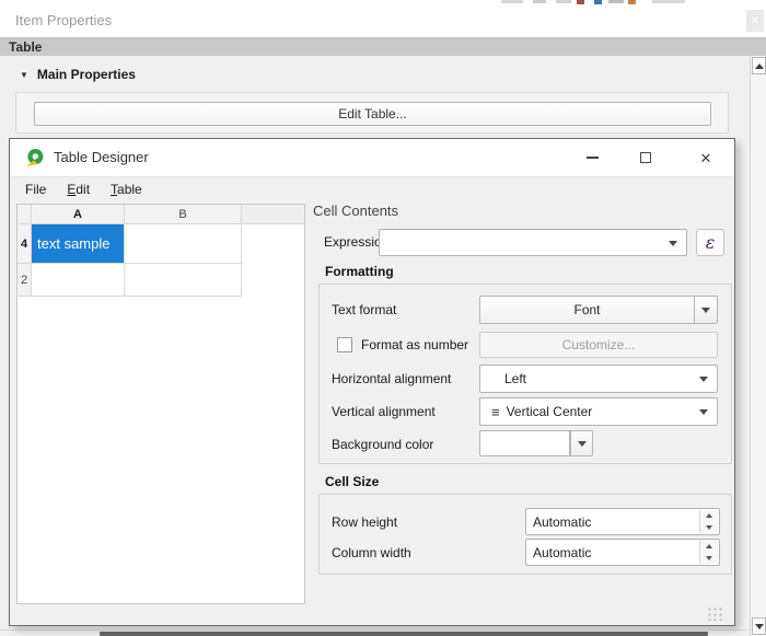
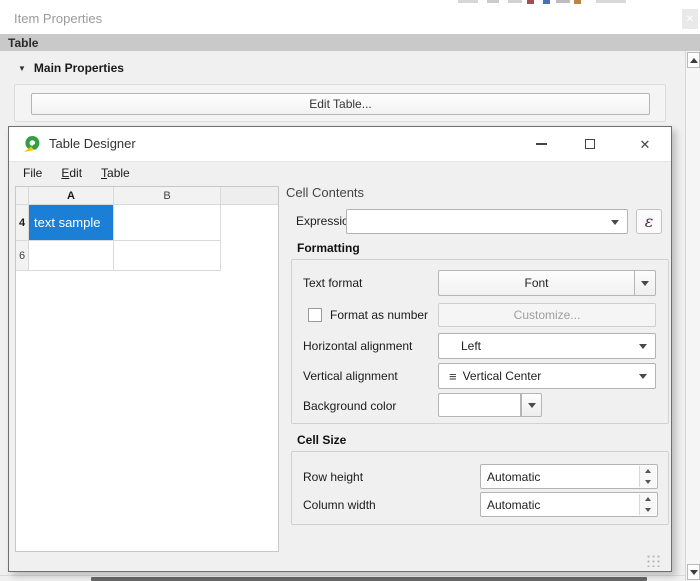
  Item Properties
  Table
  ▼
  Main Properties
  Edit Table...
  Table Designer
  ✕
  File
  Edit
  Table
  A
  B
  4
  text sample
- 2
+ 6
  Cell Contents
  Expressi
  ε
  Formatting
  Text format
  Font
  Format as number
  Customize...
  Horizontal alignment
  Left
  Vertical alignment
  ≡
  Vertical Center
  Background color
  Cell Size
  Row height
  Automatic
  Column width
  Automatic
